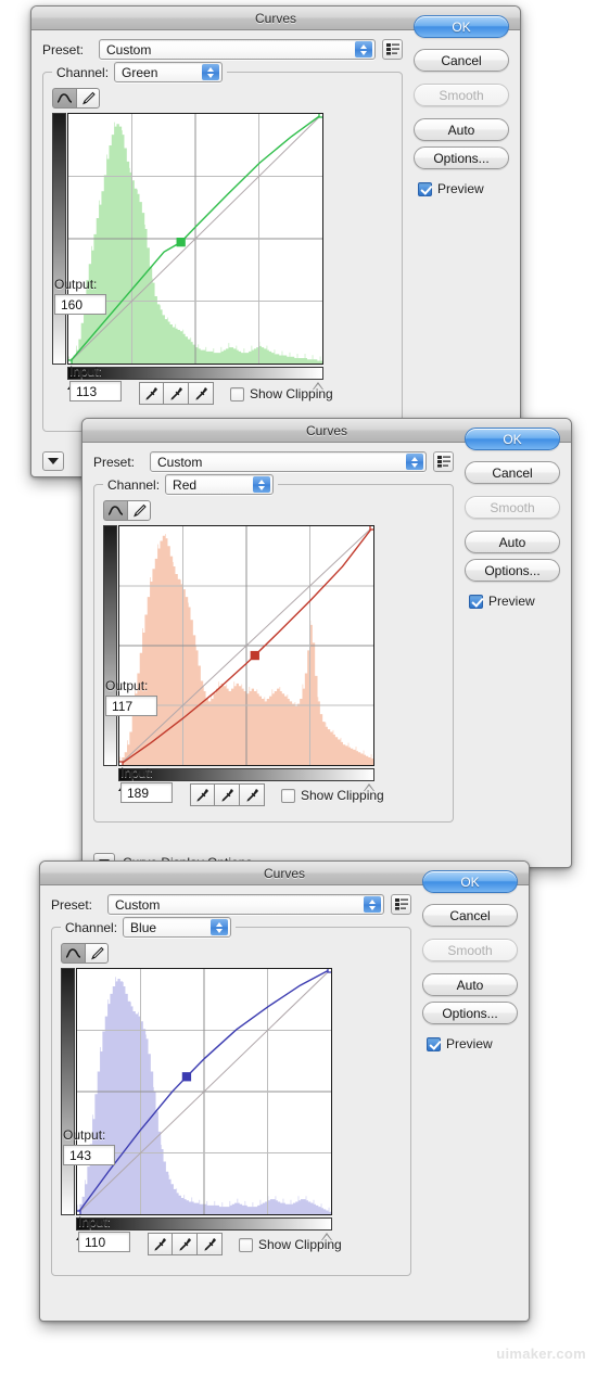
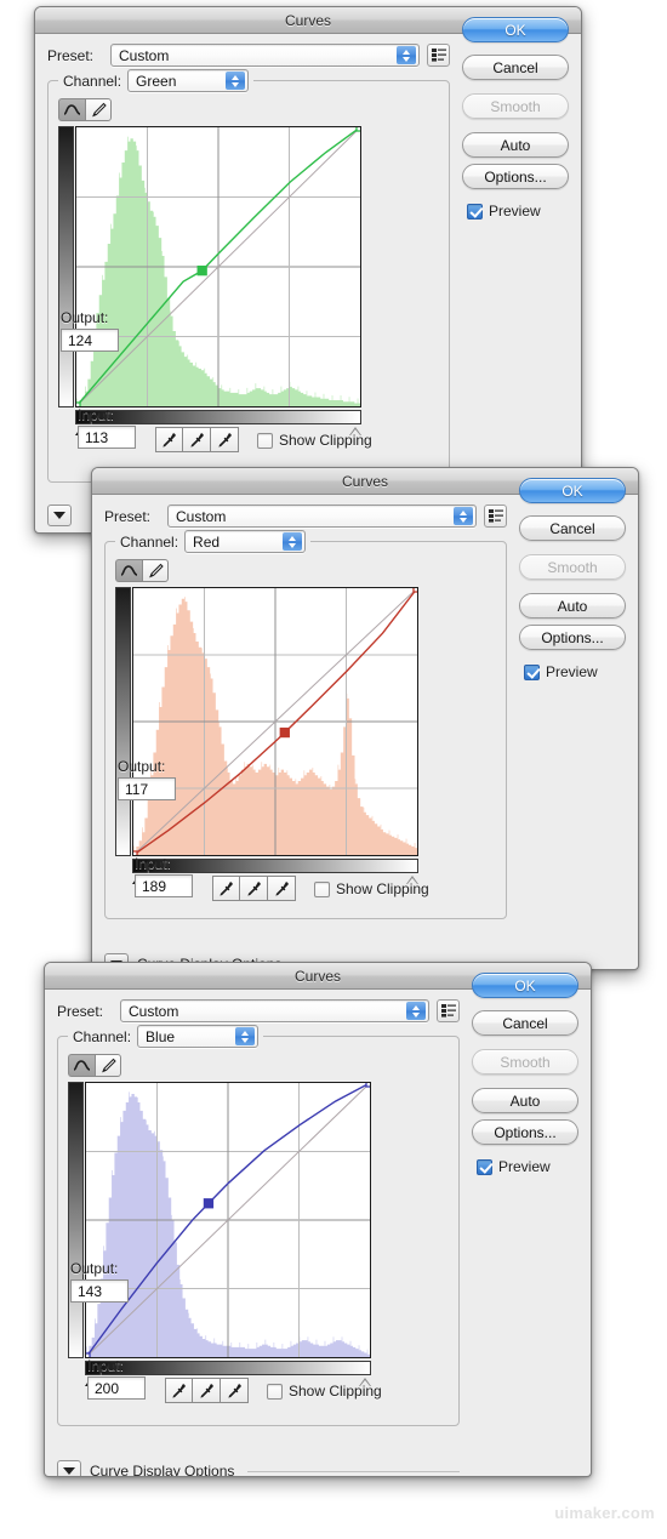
  Curves
  Preset:
  Custom
  Channel:
  Green
  Output:
- 160
+ 124
  Input:
  113
  Show Clipping
  OK
  Cancel
  Smooth
  Auto
  Options...
  Preview
  Curves
  Preset:
  Custom
  Channel:
  Red
  Output:
  117
  Input:
  189
  Show Clipping
  OK
  Cancel
  Smooth
  Auto
  Options...
  Preview
  Curves
  Preset:
  Custom
  Channel:
  Blue
  Output:
  143
  Input:
- 110
+ 200
  Show Clipping
+ Curve Display Options
  OK
  Cancel
  Smooth
  Auto
  Options...
  Preview
  uimaker.com
